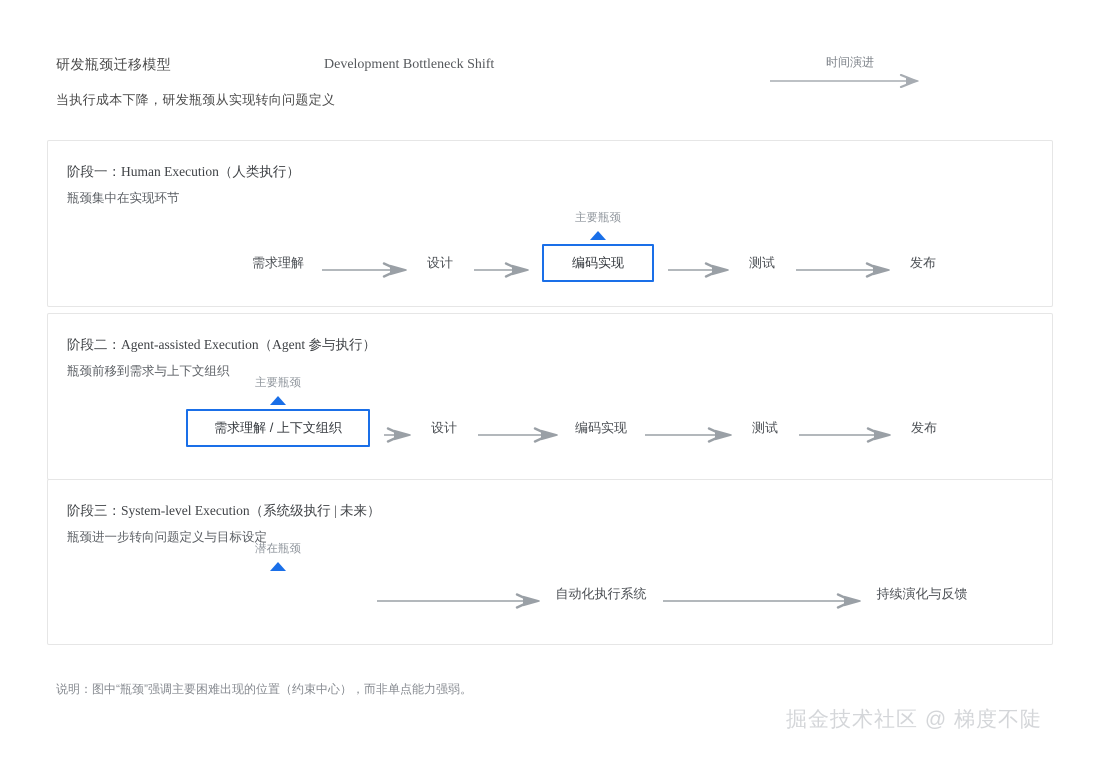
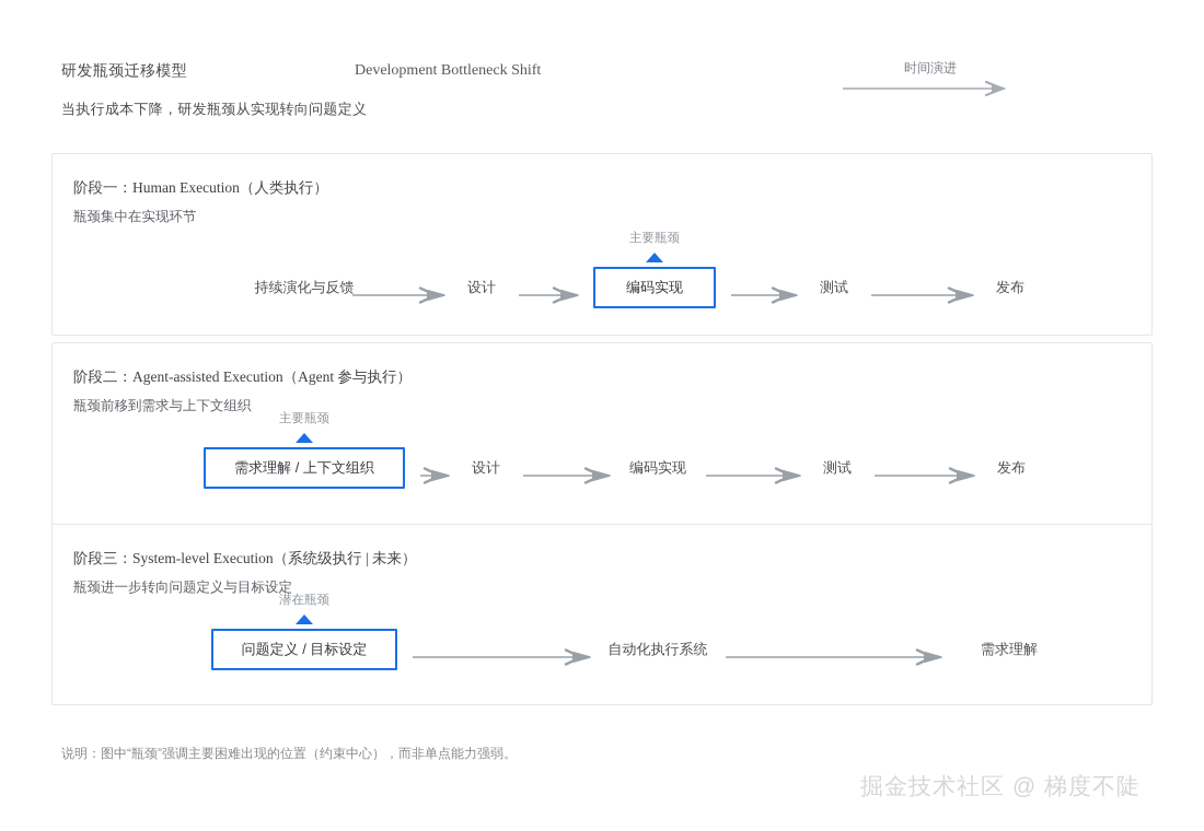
  研发瓶颈迁移模型
  Development Bottleneck Shift
  当执行成本下降，研发瓶颈从实现转向问题定义
  时间演进
  阶段一：Human Execution（人类执行）
  瓶颈集中在实现环节
- 需求理解
+ 持续演化与反馈
  设计
  编码实现
  主要瓶颈
  测试
  发布
  阶段二：Agent-assisted Execution（Agent 参与执行）
  瓶颈前移到需求与上下文组织
  需求理解 / 上下文组织
  主要瓶颈
  设计
  编码实现
  测试
  发布
  阶段三：System-level Execution（系统级执行 | 未来）
  瓶颈进一步转向问题定义与目标设定
+ 问题定义 / 目标设定
  潜在瓶颈
  自动化执行系统
- 持续演化与反馈
+ 需求理解
  说明：图中“瓶颈”强调主要困难出现的位置（约束中心），而非单点能力强弱。
  掘金技术社区 @ 梯度不陡
